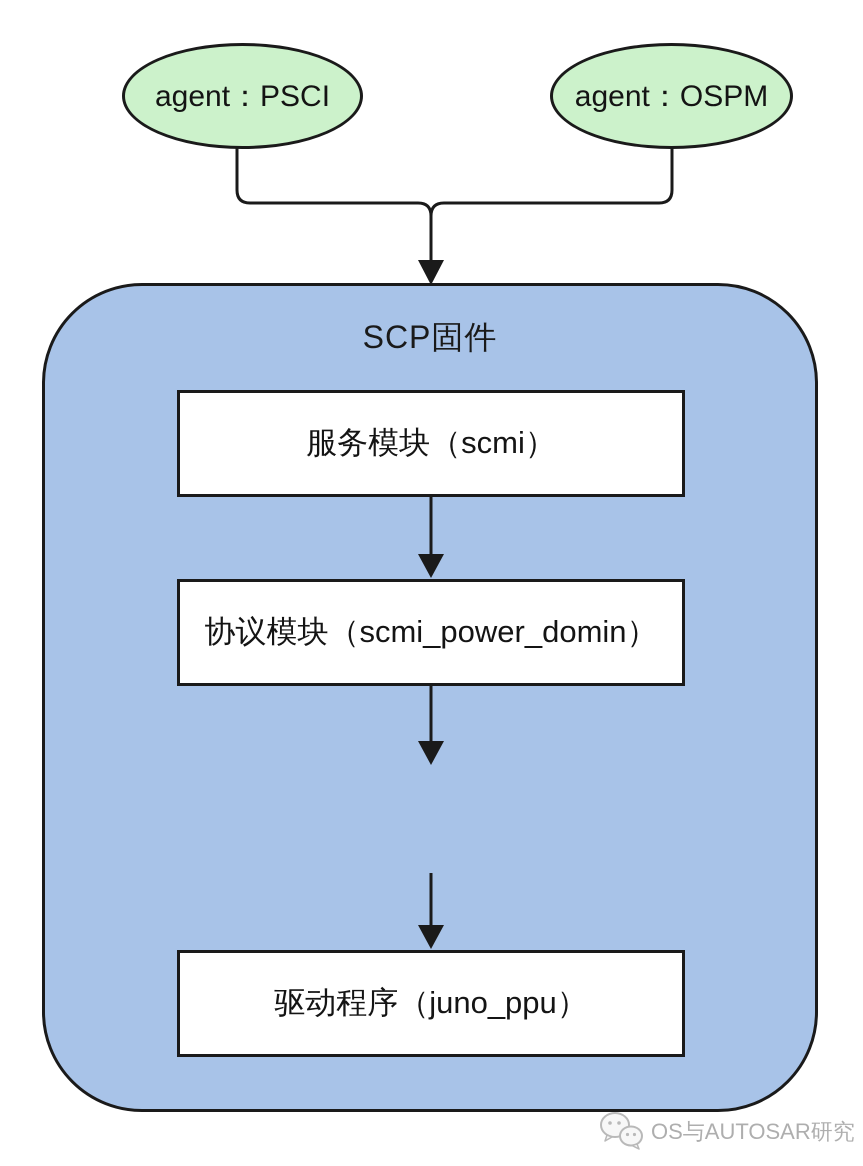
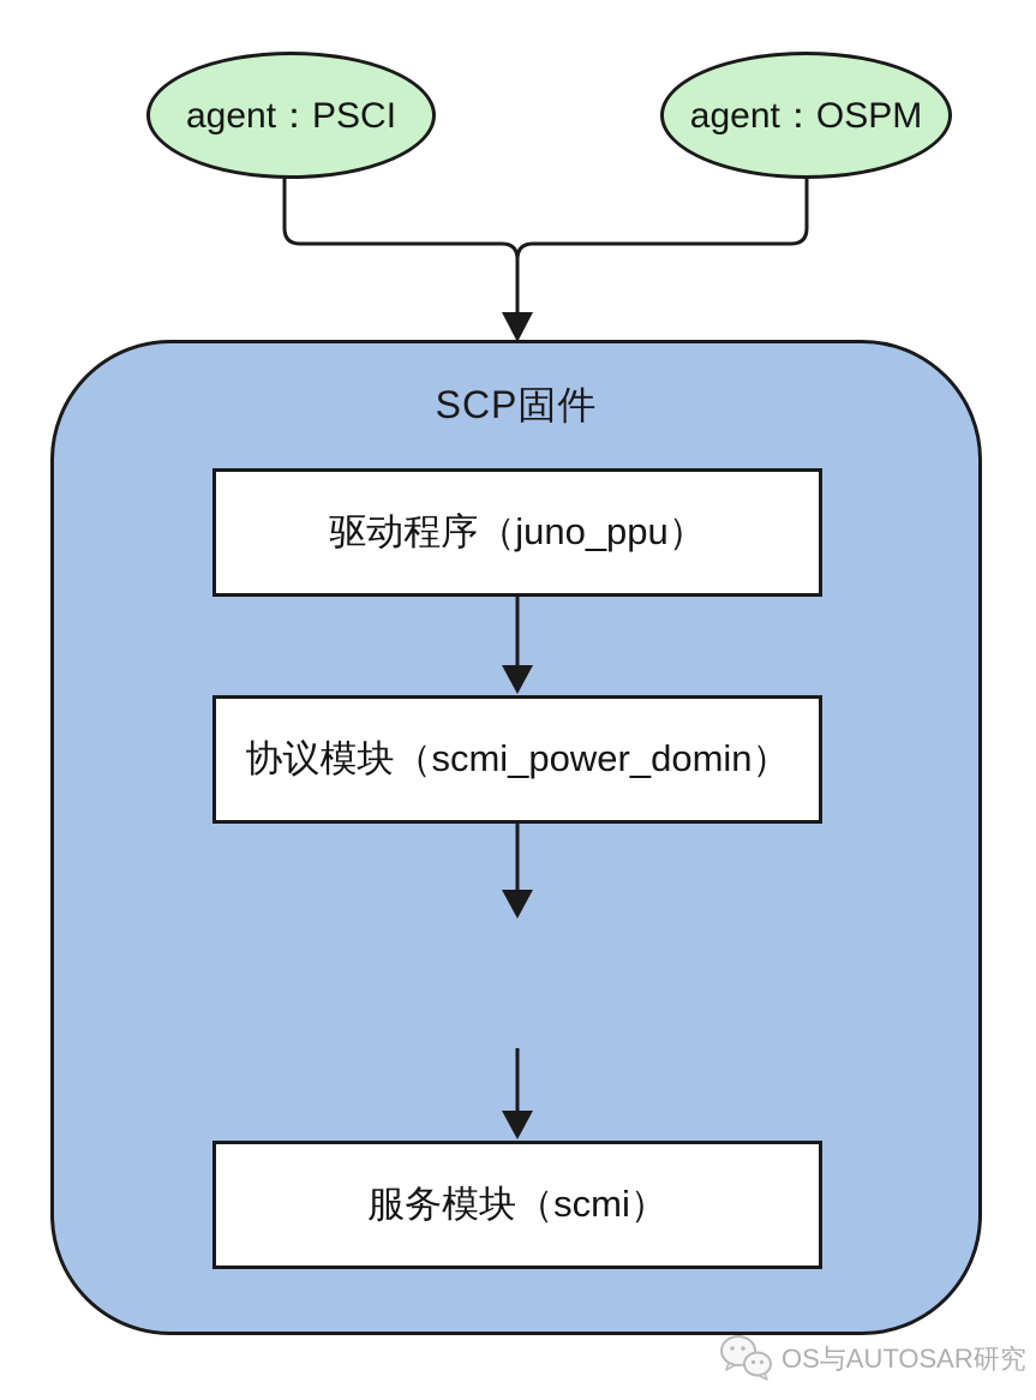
  SCP固件
  agent：PSCI
  agent：OSPM
- 服务模块（scmi）
+ 驱动程序（juno_ppu）
  协议模块（scmi_power_domin）
- 驱动程序（juno_ppu）
+ 服务模块（scmi）
  OS与AUTOSAR研究
